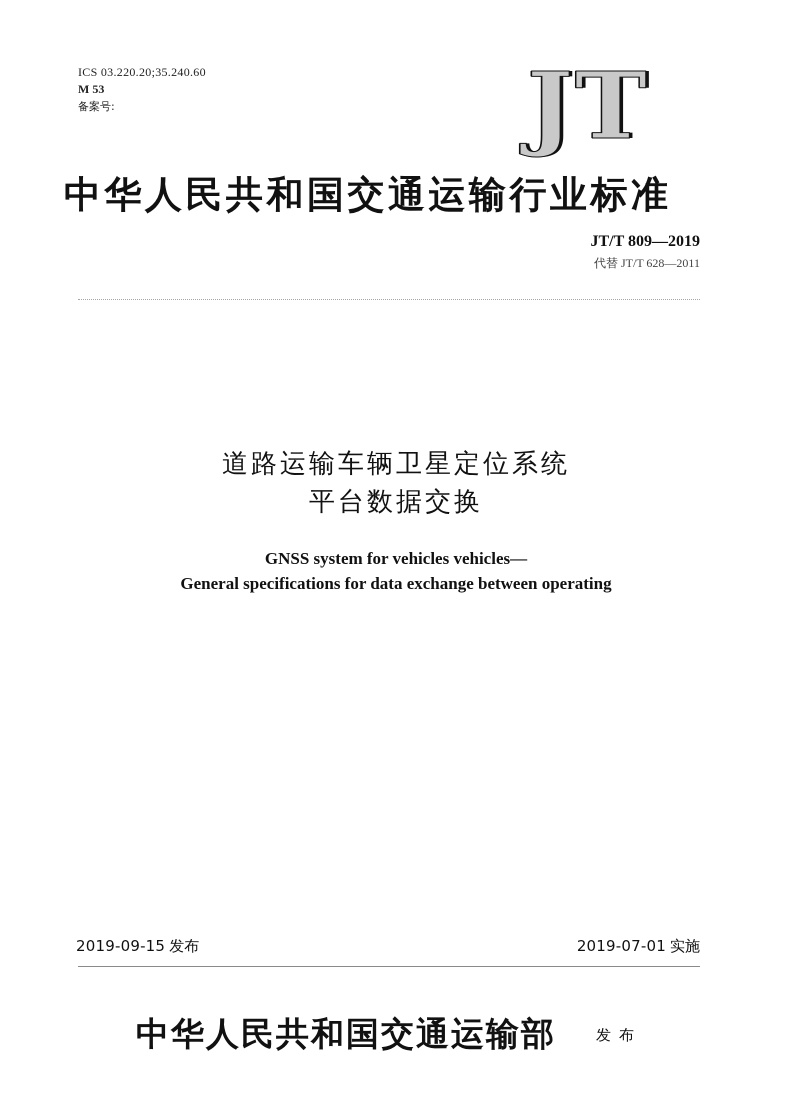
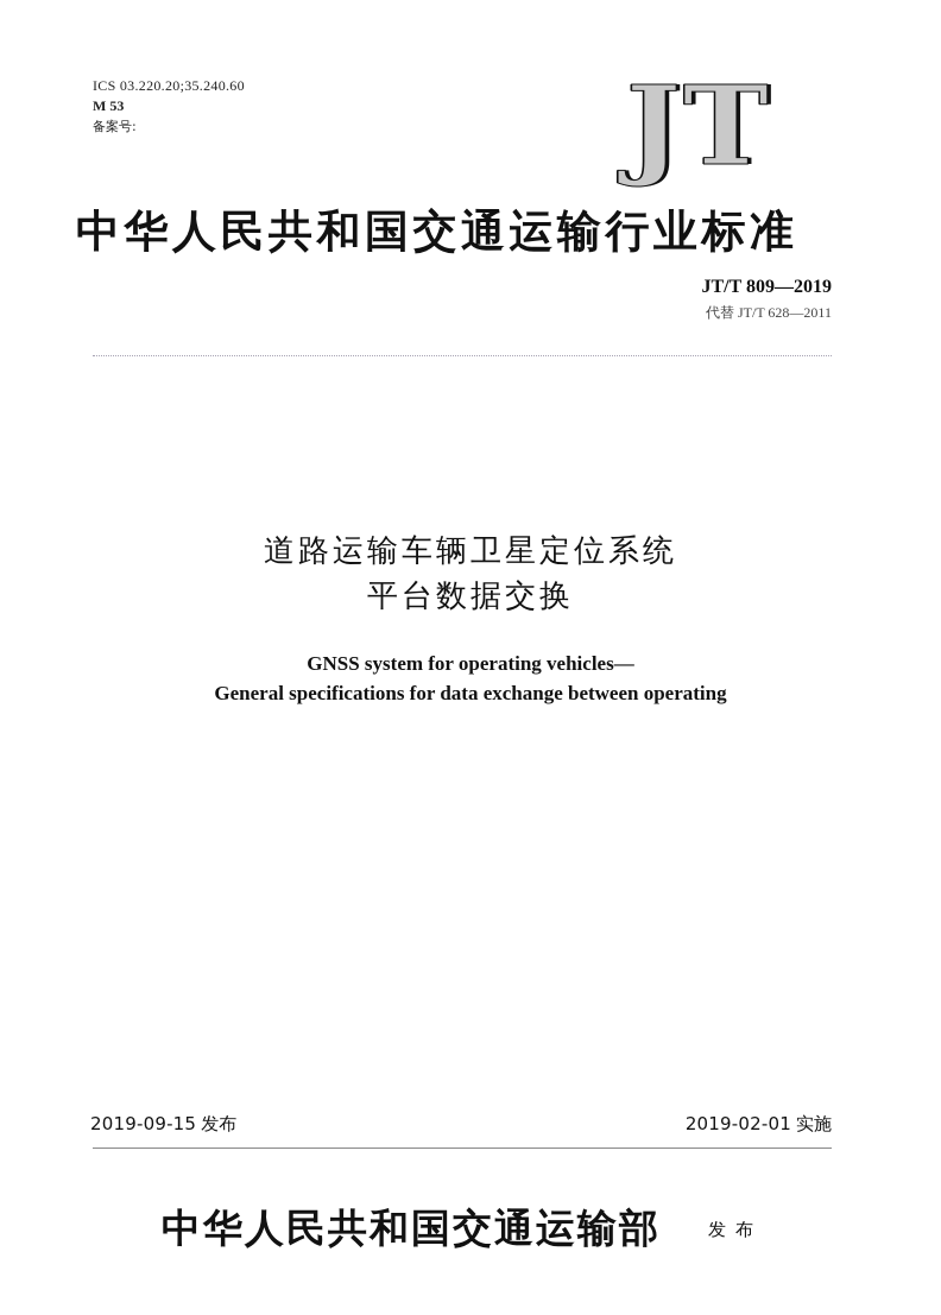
  ICS 03.220.20;35.240.60
  M 53
  备案号:
  JT
  中华人民共和国交通运输行业标准
  JT/T 809—2019
  代替 JT/T 628—2011
  道路运输车辆卫星定位系统
  平台数据交换
- GNSS system for vehicles vehicles—
+ GNSS system for operating vehicles—
  General specifications for data exchange between operating
  2019-09-15 发布
- 2019-07-01 实施
+ 2019-02-01 实施
  中华人民共和国交通运输部
  发布
